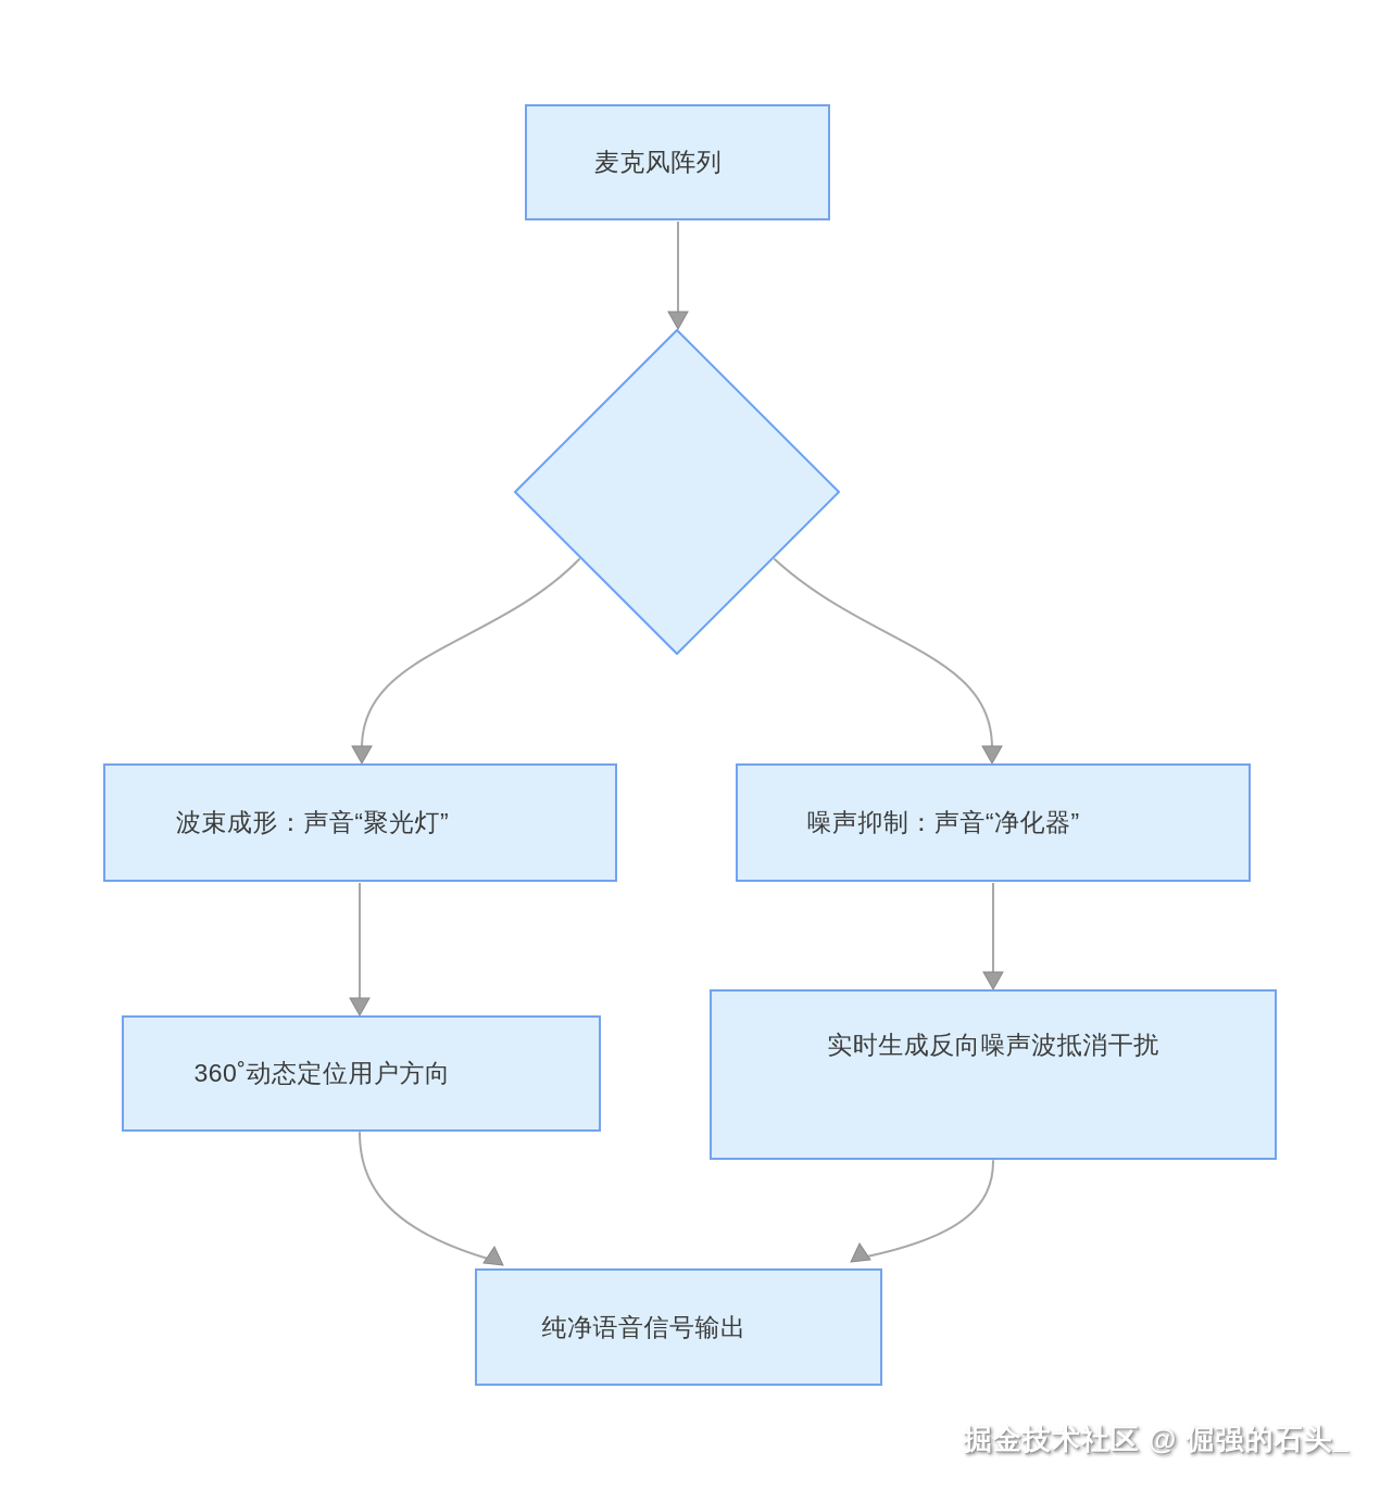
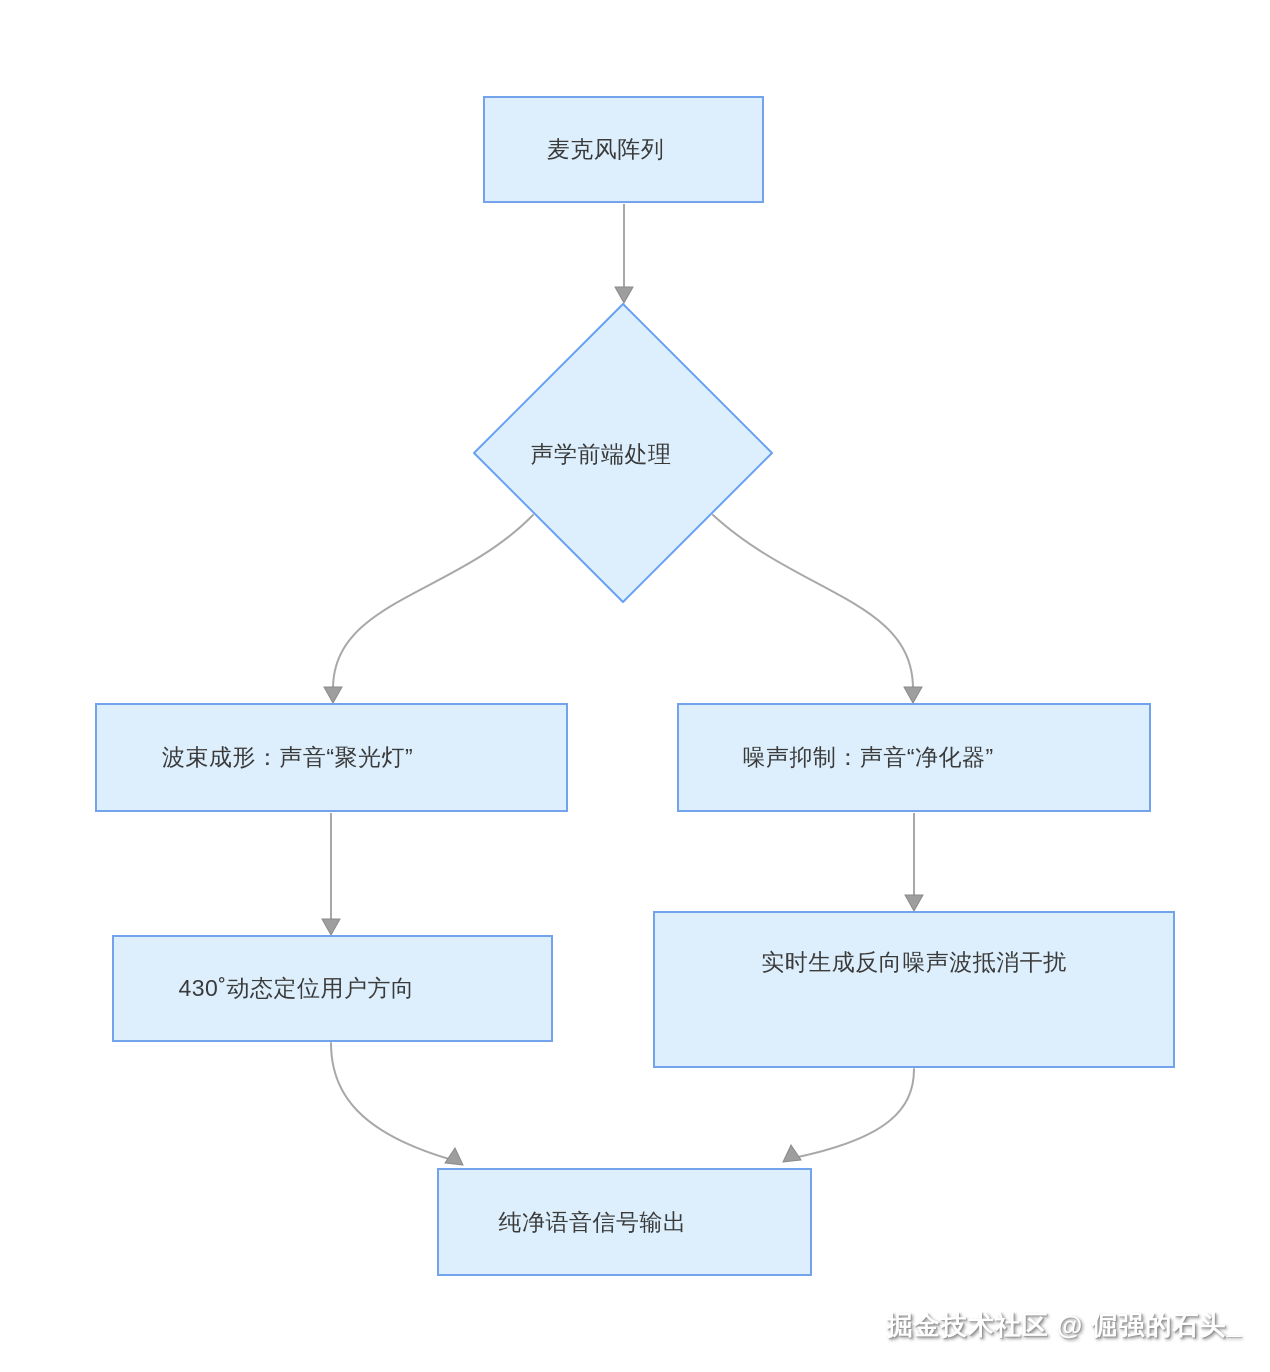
  麦克风阵列
+ 声学前端处理
  波束成形：声音“聚光灯”
  噪声抑制：声音“净化器”
- 360˚动态定位用户方向
+ 430˚动态定位用户方向
  实时生成反向噪声波抵消干扰
  纯净语音信号输出
  掘金技术社区 @ 倔强的石头_
